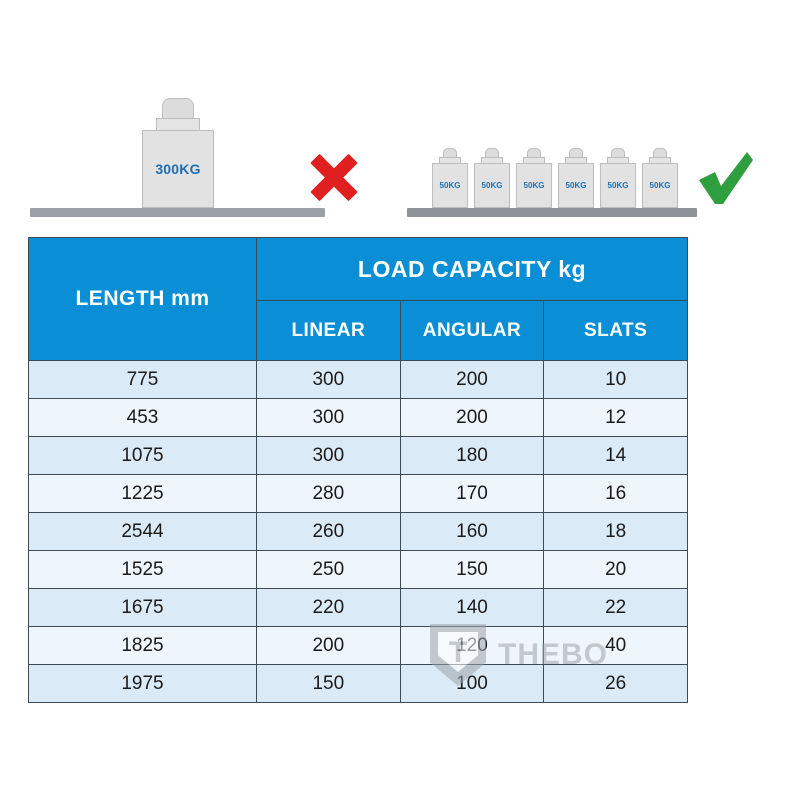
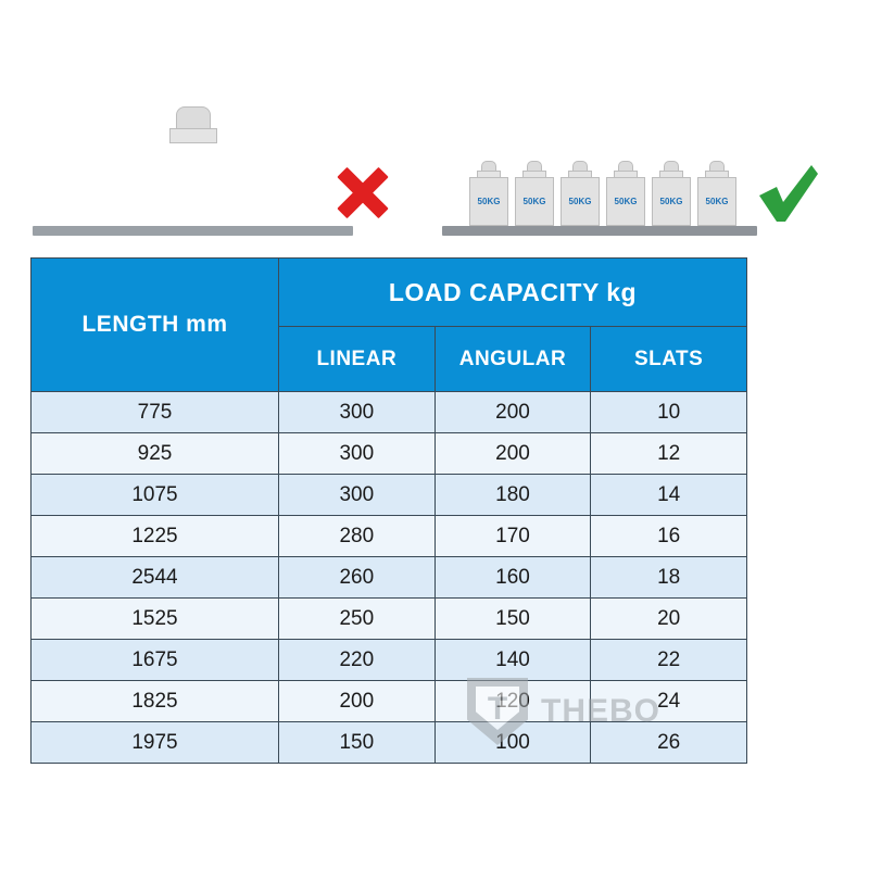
- 300KG
  50KG
  50KG
  50KG
  50KG
  50KG
  50KG
  LENGTH mm	LOAD CAPACITY kg
  LINEAR	ANGULAR	SLATS
  775	300	200	10
- 453	300	200	12
+ 925	300	200	12
  1075	300	180	14
  1225	280	170	16
  2544	260	160	18
  1525	250	150	20
  1675	220	140	22
- 1825	200	120	40
+ 1825	200	120	24
  1975	150	100	26
  T
  THEBO
